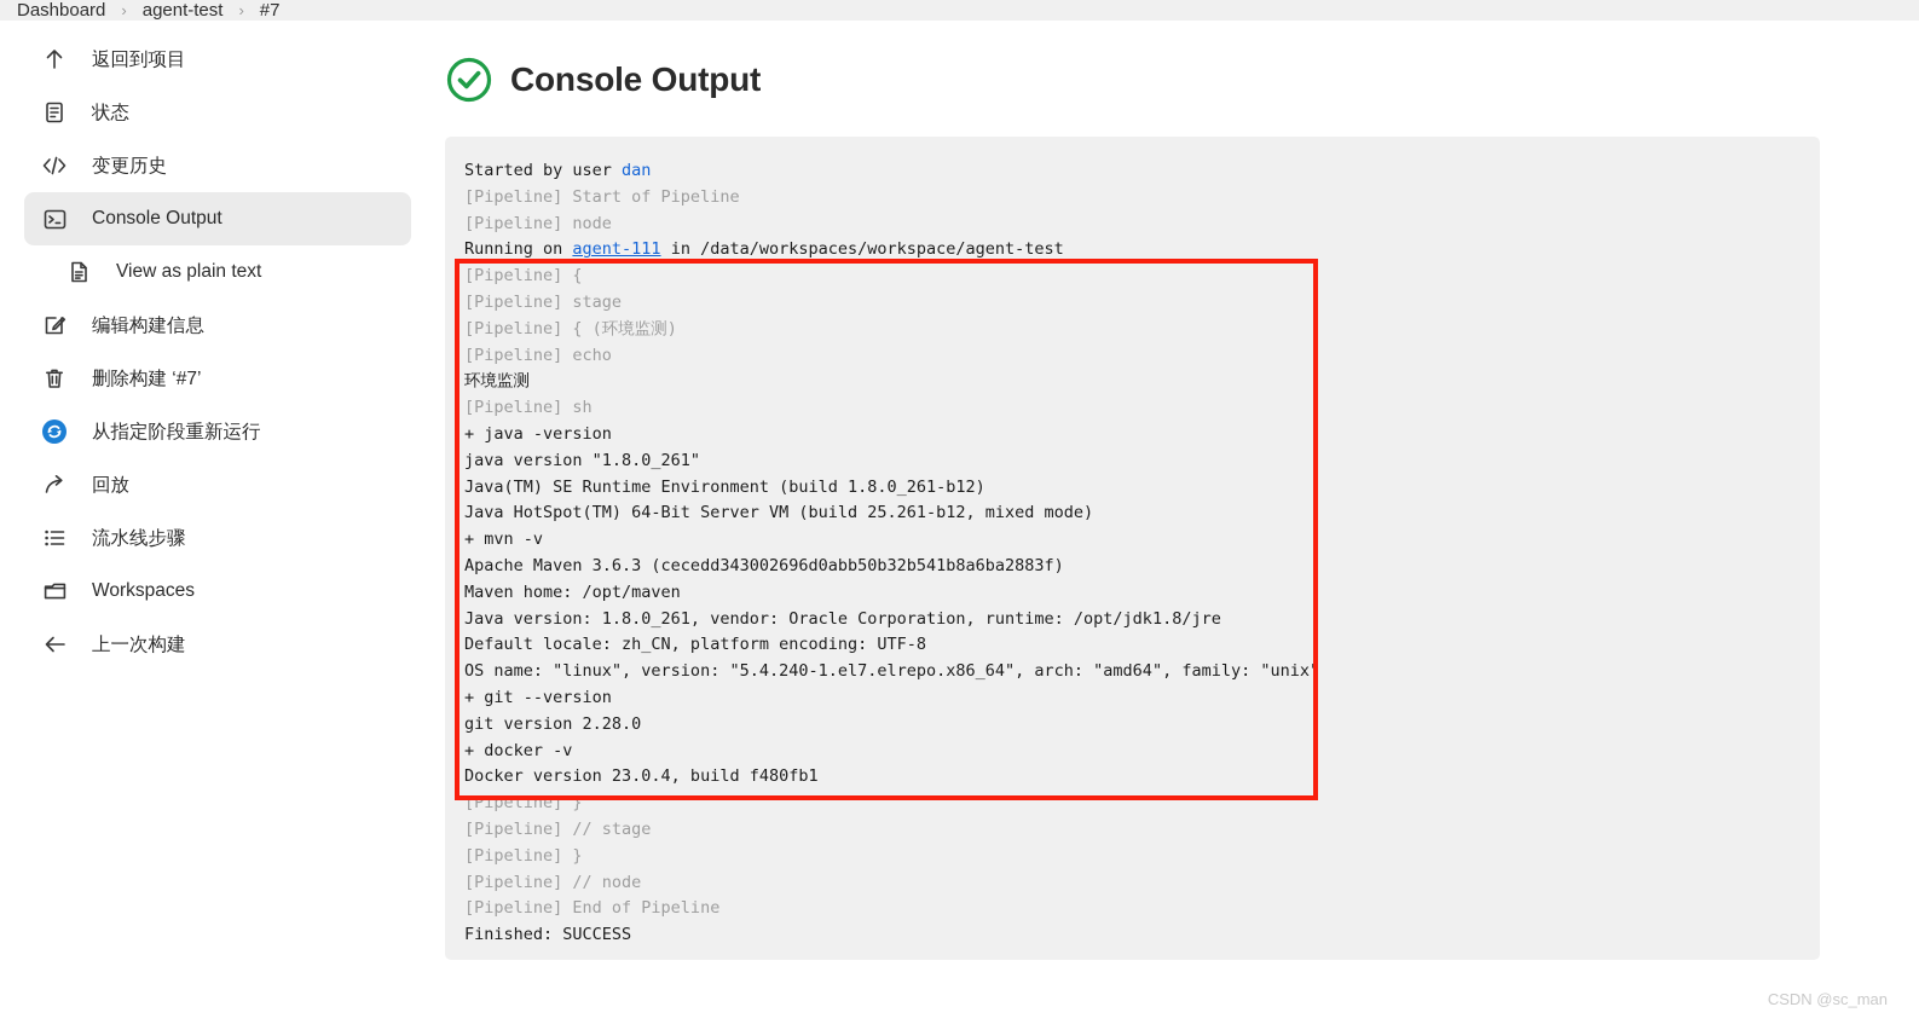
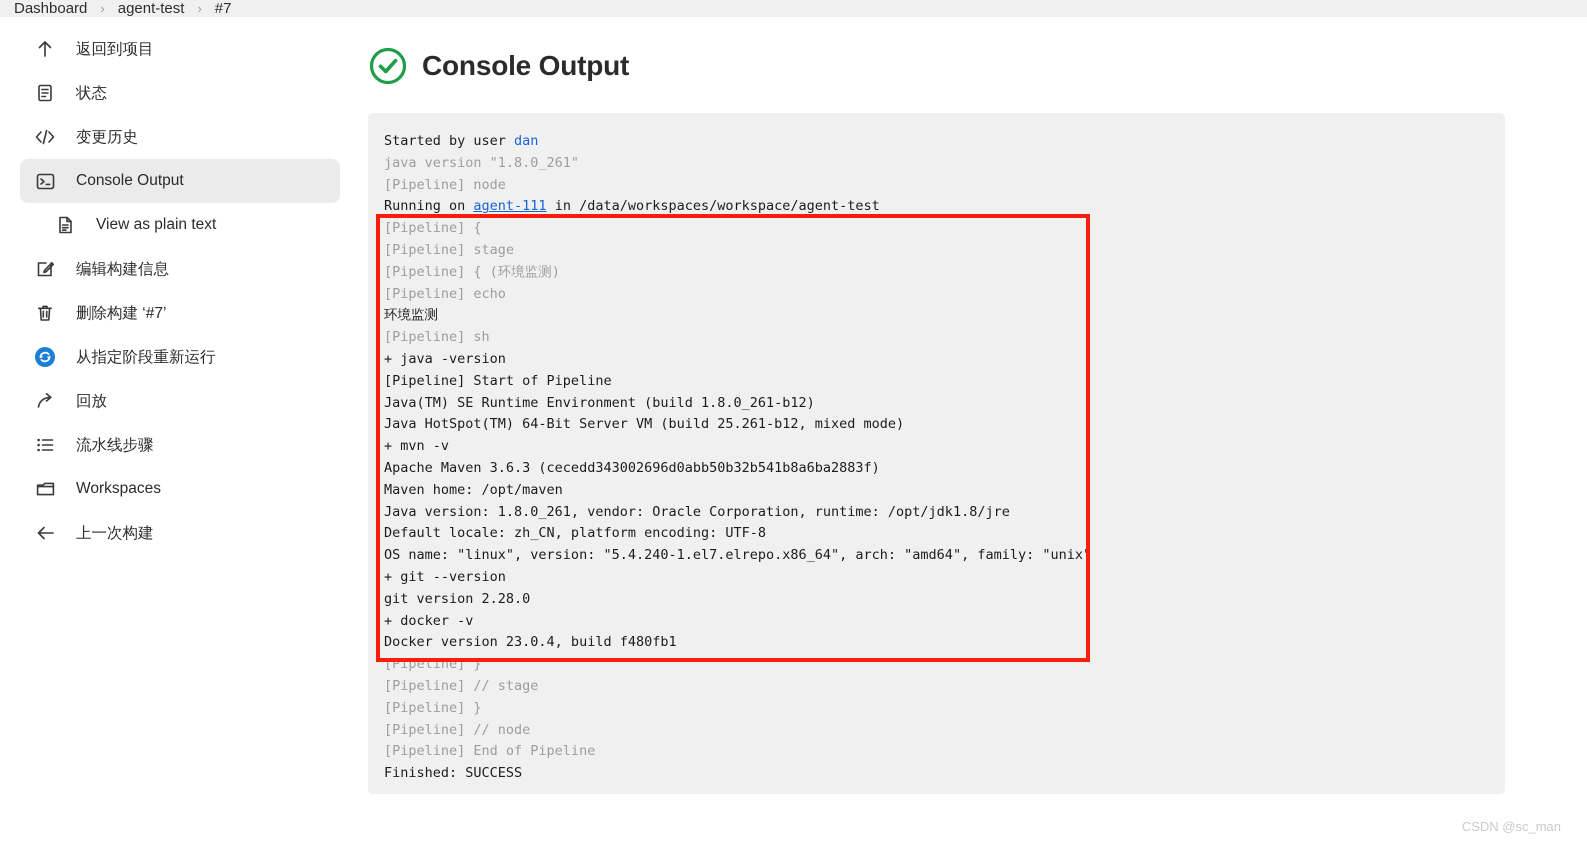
  Dashboard
  ›
  agent-test
  ›
  #7
  返回到项目
  状态
  变更历史
  Console Output
  View as plain text
  编辑构建信息
  删除构建 ‘#7’
  从指定阶段重新运行
  回放
  流水线步骤
  Workspaces
  上一次构建
  Console Output
  Started by user dan
- [Pipeline] Start of Pipeline
+ java version "1.8.0_261"
  [Pipeline] node
  Running on agent-111 in /data/workspaces/workspace/agent-test
  [Pipeline] {
  [Pipeline] stage
  [Pipeline] { (环境监测)
  [Pipeline] echo
  环境监测
  [Pipeline] sh
  + java -version
- java version "1.8.0_261"
+ [Pipeline] Start of Pipeline
  Java(TM) SE Runtime Environment (build 1.8.0_261-b12)
  Java HotSpot(TM) 64-Bit Server VM (build 25.261-b12, mixed mode)
  + mvn -v
  Apache Maven 3.6.3 (cecedd343002696d0abb50b32b541b8a6ba2883f)
  Maven home: /opt/maven
  Java version: 1.8.0_261, vendor: Oracle Corporation, runtime: /opt/jdk1.8/jre
  Default locale: zh_CN, platform encoding: UTF-8
  OS name: "linux", version: "5.4.240-1.el7.elrepo.x86_64", arch: "amd64", family: "unix"
  + git --version
  git version 2.28.0
  + docker -v
  Docker version 23.0.4, build f480fb1
  [Pipeline] }
  [Pipeline] // stage
  [Pipeline] }
  [Pipeline] // node
  [Pipeline] End of Pipeline
  Finished: SUCCESS
  CSDN @sc_man
